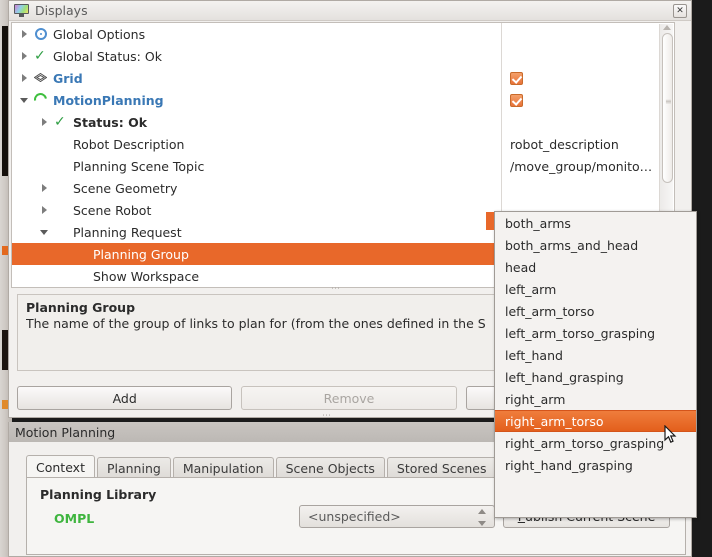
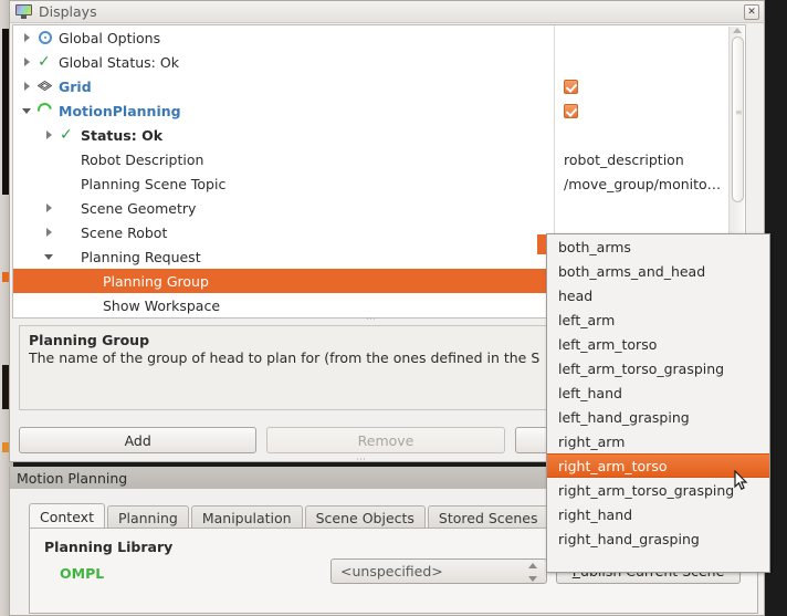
  Displays
  ✕
  Global Options
  ✓
  Global Status: Ok
  Grid
  MotionPlanning
  ✓
  Status: Ok
  Robot Description
  Planning Scene Topic
  Scene Geometry
  Scene Robot
  Planning Request
  Planning Group
  Show Workspace
  robot_description
  /move_group/monito…
  ⋯
  Planning Group
- The name of the group of links to plan for (from the ones defined in the S
+ The name of the group of head to plan for (from the ones defined in the S
  Add
  Remove
  ⋯
  Motion Planning
  Context
  Planning
  Manipulation
  Scene Objects
  Stored Scenes
  Planning Library
  OMPL
  <unspecified>
  both_arms
  both_arms_and_head
  head
  left_arm
  left_arm_torso
  left_arm_torso_grasping
  left_hand
  left_hand_grasping
  right_arm
  right_arm_torso
  right_arm_torso_grasping
+ right_hand
  right_hand_grasping
